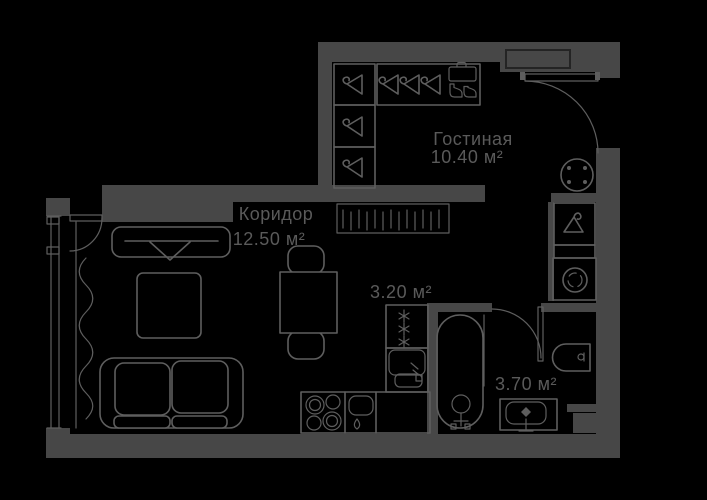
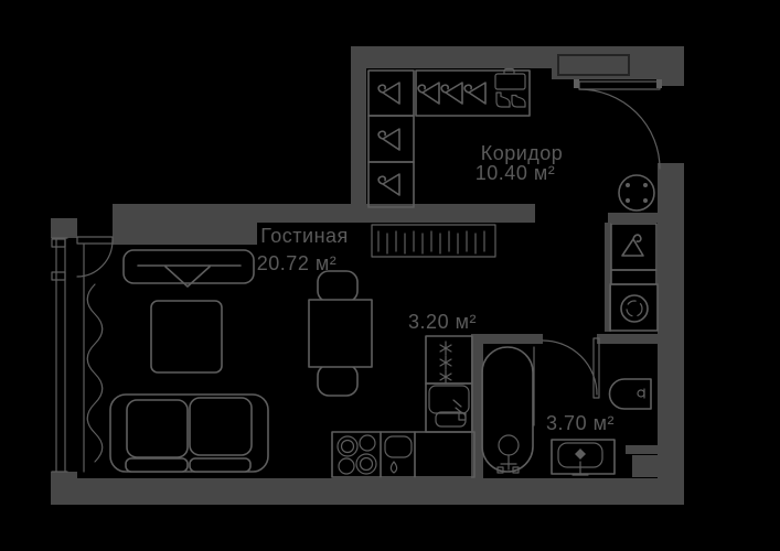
- Гостиная
+ Коридор
  10.40 м²
- Коридор
+ Гостиная
- 12.50 м²
+ 20.72 м²
  3.20 м²
  3.70 м²
